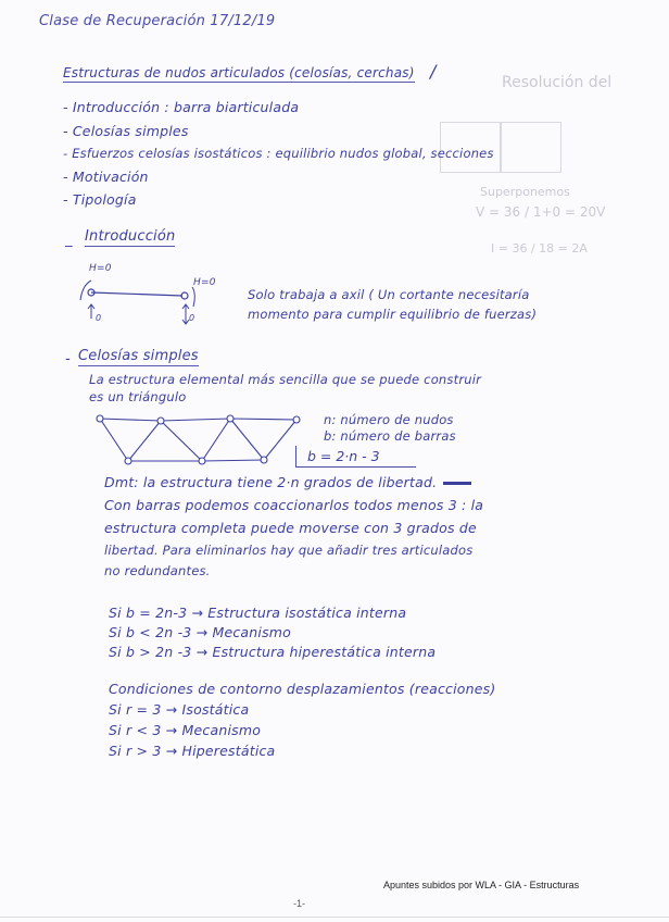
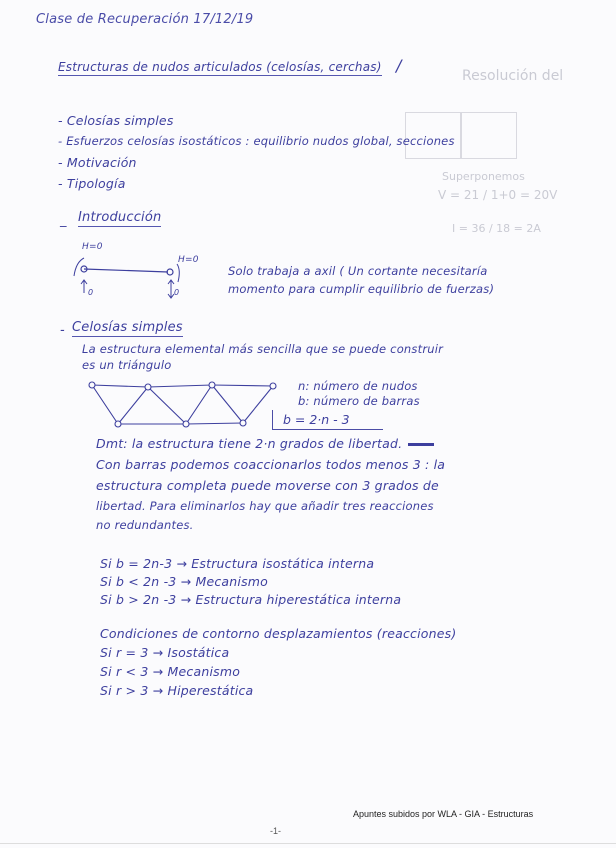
  Resolución del
  Superponemos
- V = 36 / 1+0 = 20V
+ V = 21 / 1+0 = 20V
  I = 36 / 18 = 2A
  Clase de Recuperación 17/12/19
  Estructuras de nudos articulados (celosías, cerchas)
  /
- - Introducción : barra biarticulada
  - Celosías simples
  - Esfuerzos celosías isostáticos : equilibrio nudos global, secciones
  - Motivación
  - Tipología
  _
  Introducción
  H=0
  H=0
  0
  0
  Solo trabaja a axil ( Un cortante necesitaría
  momento para cumplir equilibrio de fuerzas)
  -
  Celosías simples
  La estructura elemental más sencilla que se puede construir
  es un triángulo
  n: número de nudos
  b: número de barras
  b = 2·n - 3
  Dmt: la estructura tiene 2·n grados de libertad.
  Con barras podemos coaccionarlos todos menos 3 : la
  estructura completa puede moverse con 3 grados de
- libertad. Para eliminarlos hay que añadir tres articulados
+ libertad. Para eliminarlos hay que añadir tres reacciones
  no redundantes.
  Si b = 2n-3 → Estructura isostática interna
  Si b < 2n -3 → Mecanismo
  Si b > 2n -3 → Estructura hiperestática interna
  Condiciones de contorno desplazamientos (reacciones)
  Si r = 3 → Isostática
  Si r < 3 → Mecanismo
  Si r > 3 → Hiperestática
  Apuntes subidos por WLA - GIA - Estructuras
  -1-
